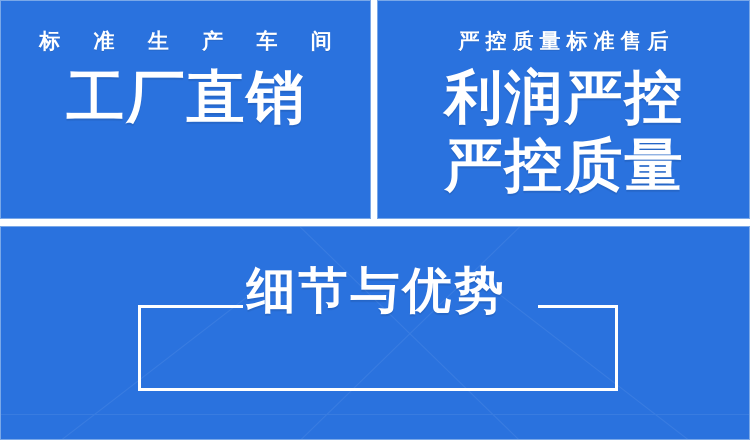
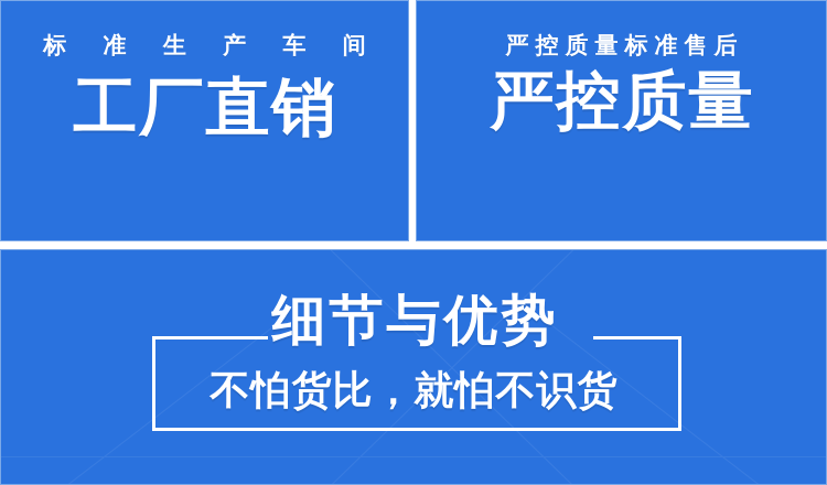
  标 准 生 产 车 间
  工厂直销
  严控质量标准售后
- 利润严控
  严控质量
  细节与优势
+ 不怕货比，就怕不识货
